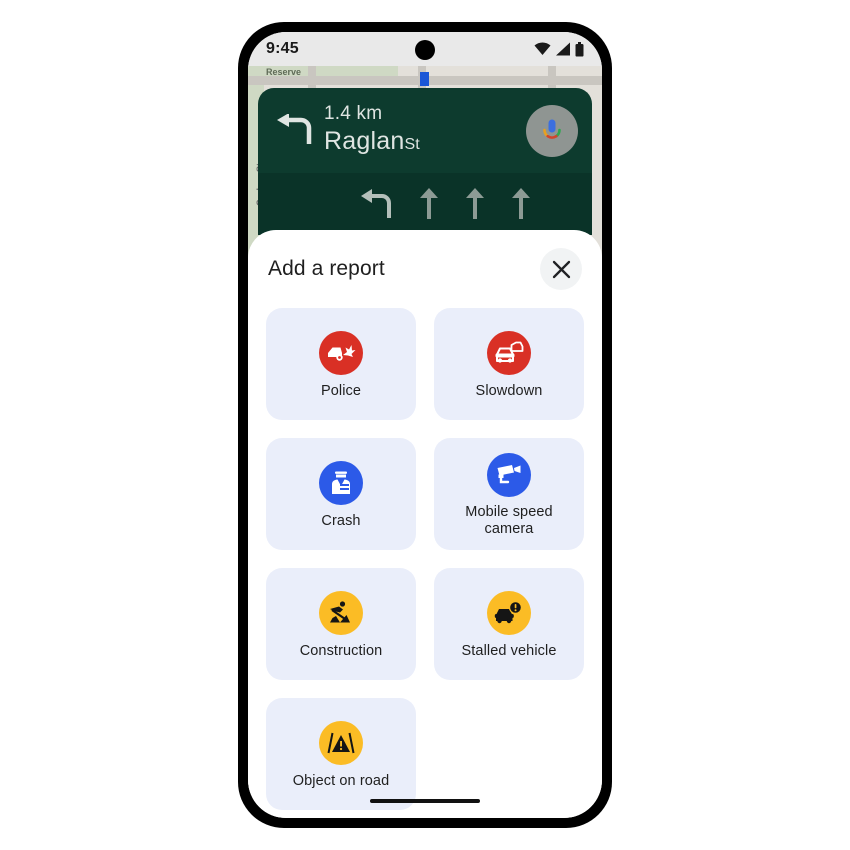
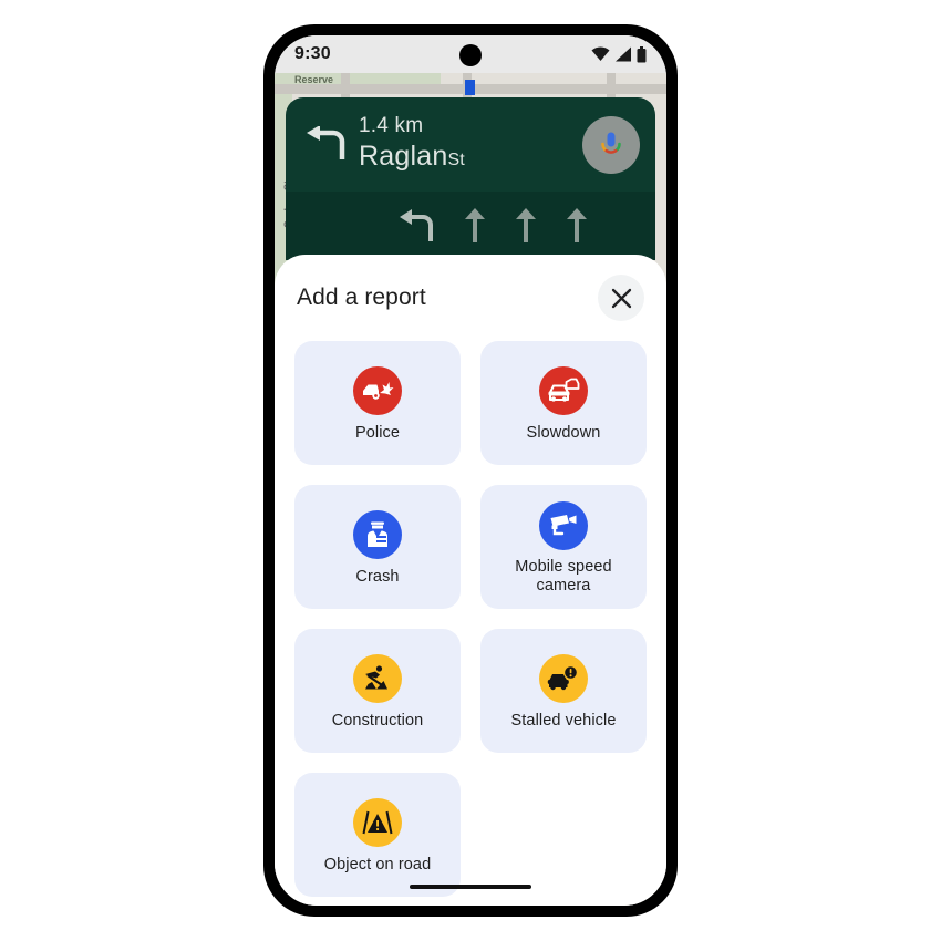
  Reserve
  1.4 km
  RaglanSt
- 9:45
+ 9:30
  Add a report
  Police
  Slowdown
  Crash
  Mobile speed camera
  Construction
  Stalled vehicle
  Object on road
